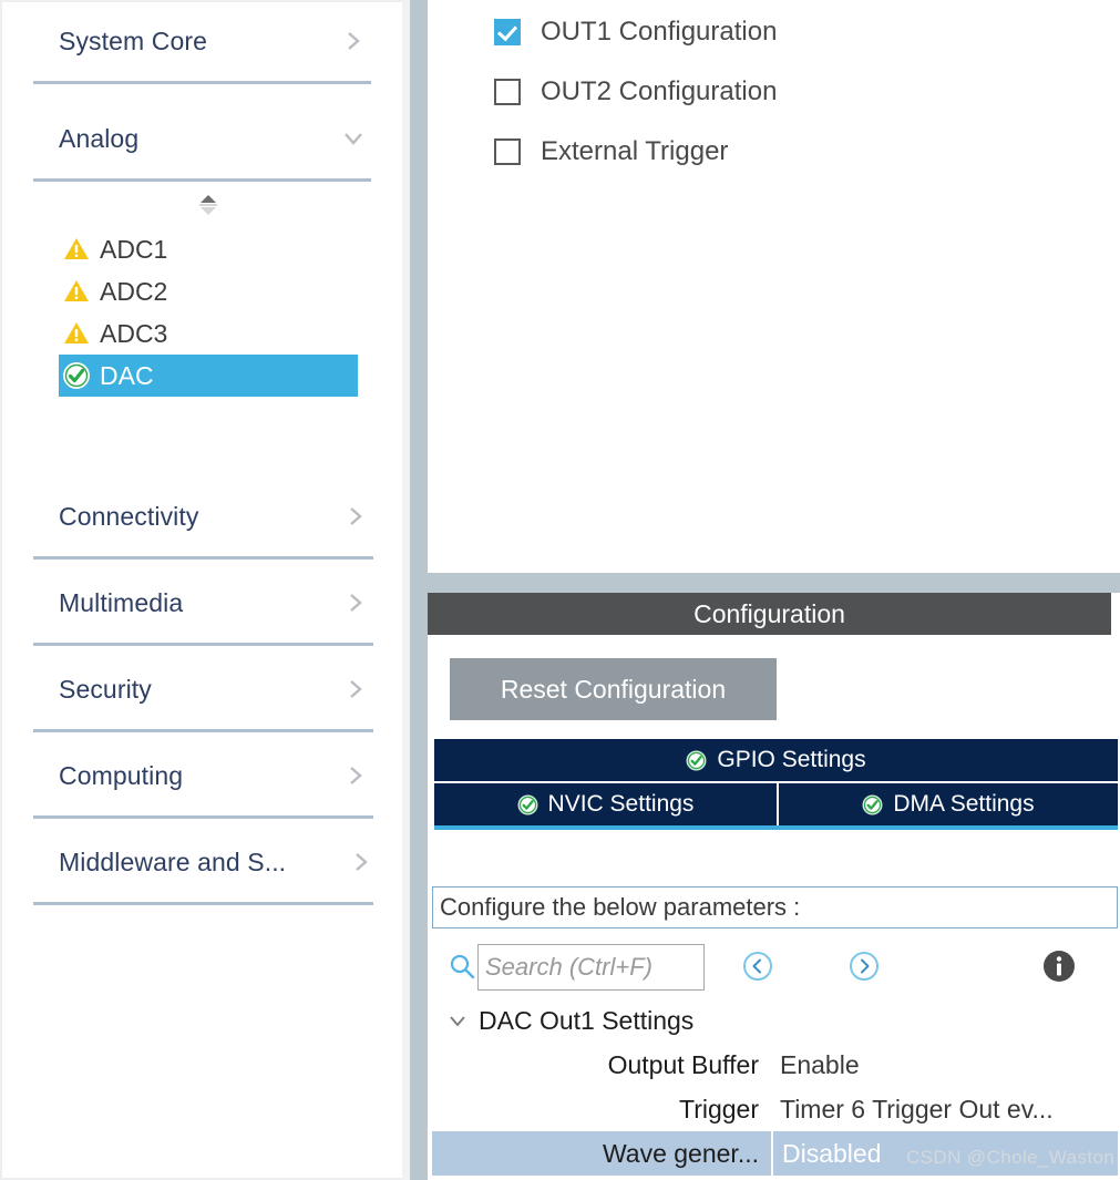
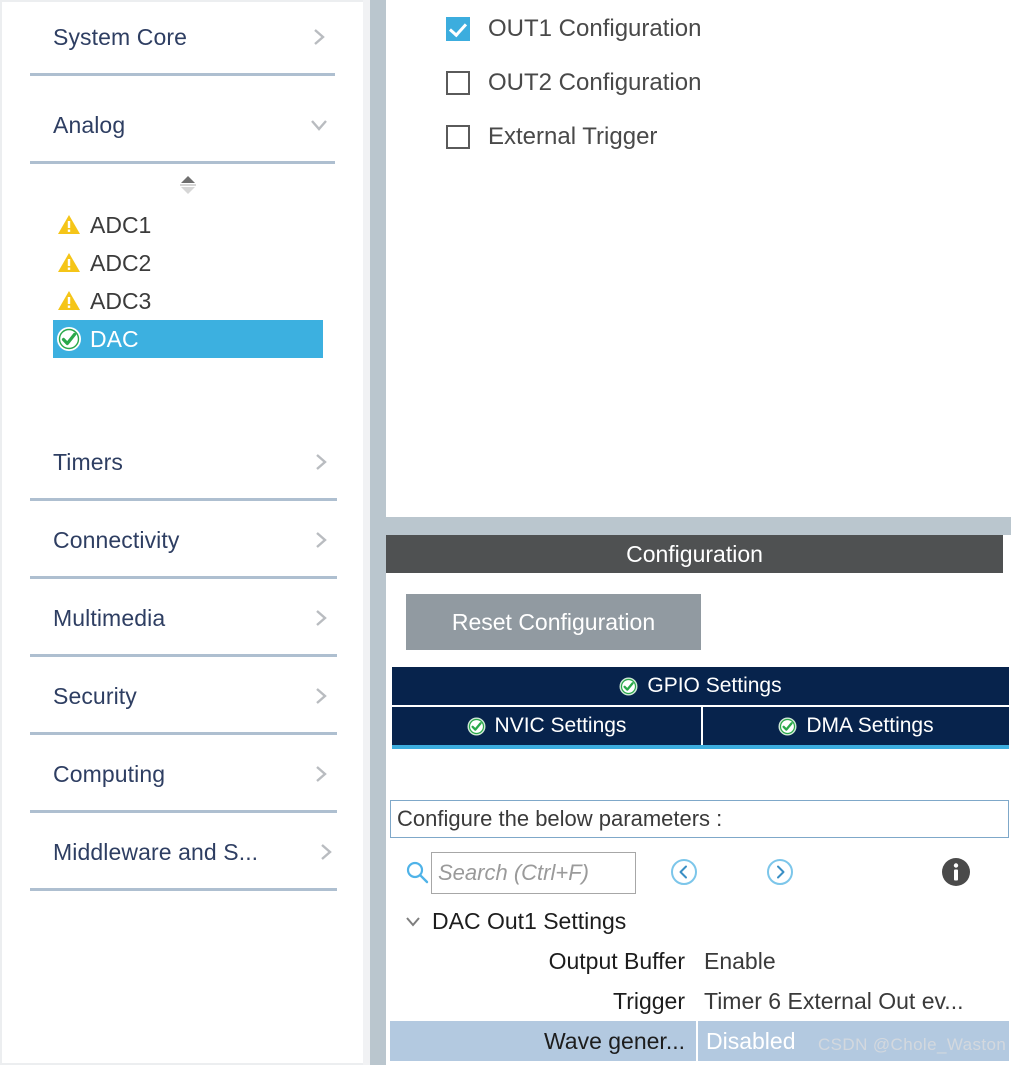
  System Core
  Analog
  ADC1
  ADC2
  ADC3
  DAC
+ Timers
  Connectivity
  Multimedia
  Security
  Computing
  Middleware and S...
  OUT1 Configuration
  OUT2 Configuration
  External Trigger
  Configuration
  Reset Configuration
  GPIO Settings
  NVIC Settings
  DMA Settings
  Configure the below parameters :
  Search (Ctrl+F)
  DAC Out1 Settings
  Output Buffer
  Enable
  Trigger
- Timer 6 Trigger Out ev...
+ Timer 6 External Out ev...
  Wave gener...
  Disabled
  CSDN @Chole_Waston
